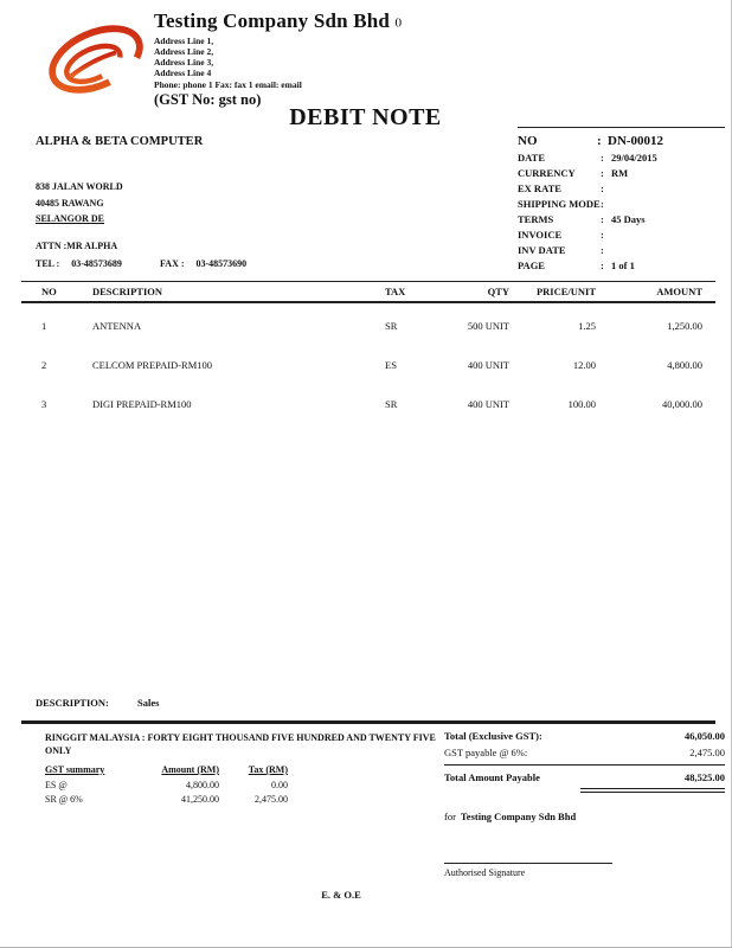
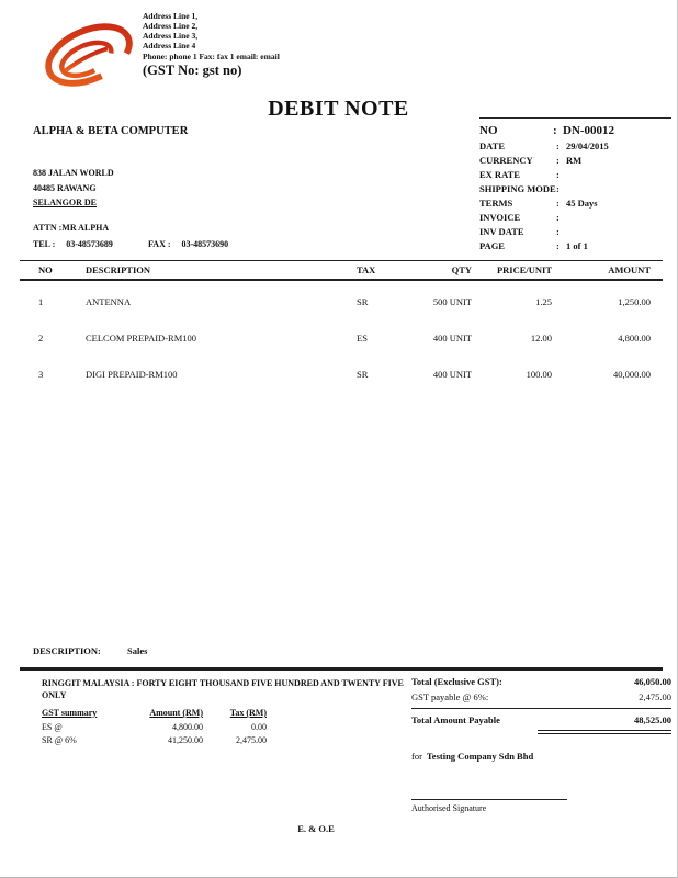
- Testing Company Sdn Bhd ()
  Address Line 1,
  Address Line 2,
  Address Line 3,
  Address Line 4
  Phone: phone 1 Fax: fax 1 email: email
  (GST No: gst no)
  DEBIT NOTE
  ALPHA & BETA COMPUTER
  838 JALAN WORLD
  40485 RAWANG
  SELANGOR DE
  ATTN :MR ALPHA
  TEL : 03-48573689
  FAX : 03-48573690
  NO
  :
  DN-00012
  DATE
  :
  29/04/2015
  CURRENCY
  :
  RM
  EX RATE
  :
  SHIPPING MODE
  :
  TERMS
  :
  45 Days
  INVOICE
  :
  INV DATE
  :
  PAGE
  :
  1 of 1
  NO
  DESCRIPTION
  TAX
  QTY
  PRICE/UNIT
  AMOUNT
  1
  ANTENNA
  SR
  500 UNIT
  1.25
  1,250.00
  2
  CELCOM PREPAID-RM100
  ES
  400 UNIT
  12.00
  4,800.00
  3
  DIGI PREPAID-RM100
  SR
  400 UNIT
  100.00
  40,000.00
  DESCRIPTION: Sales
  RINGGIT MALAYSIA : FORTY EIGHT THOUSAND FIVE HUNDRED AND TWENTY FIVE ONLY
  GST summary
  Amount (RM)
  Tax (RM)
  ES @
  4,800.00
  0.00
  SR @ 6%
  41,250.00
  2,475.00
  Total (Exclusive GST):
  46,050.00
  GST payable @ 6%:
  2,475.00
  Total Amount Payable
  48,525.00
  for Testing Company Sdn Bhd
  Authorised Signature
  E. & O.E
